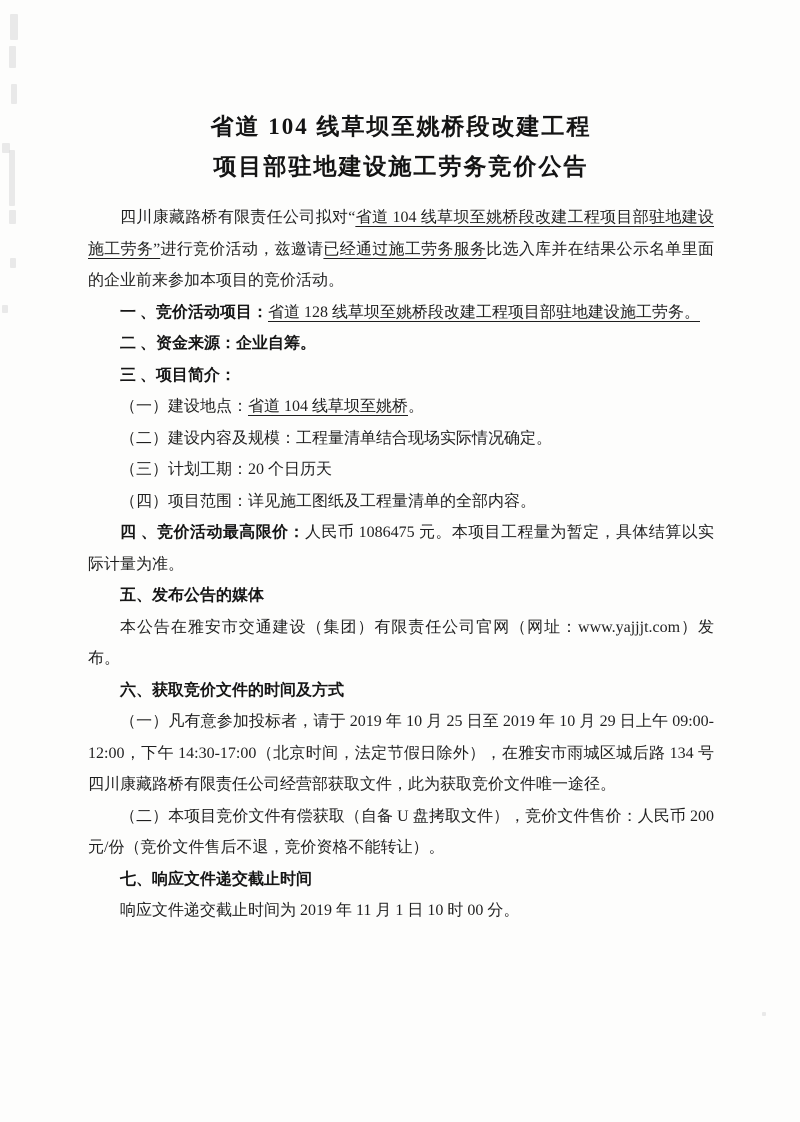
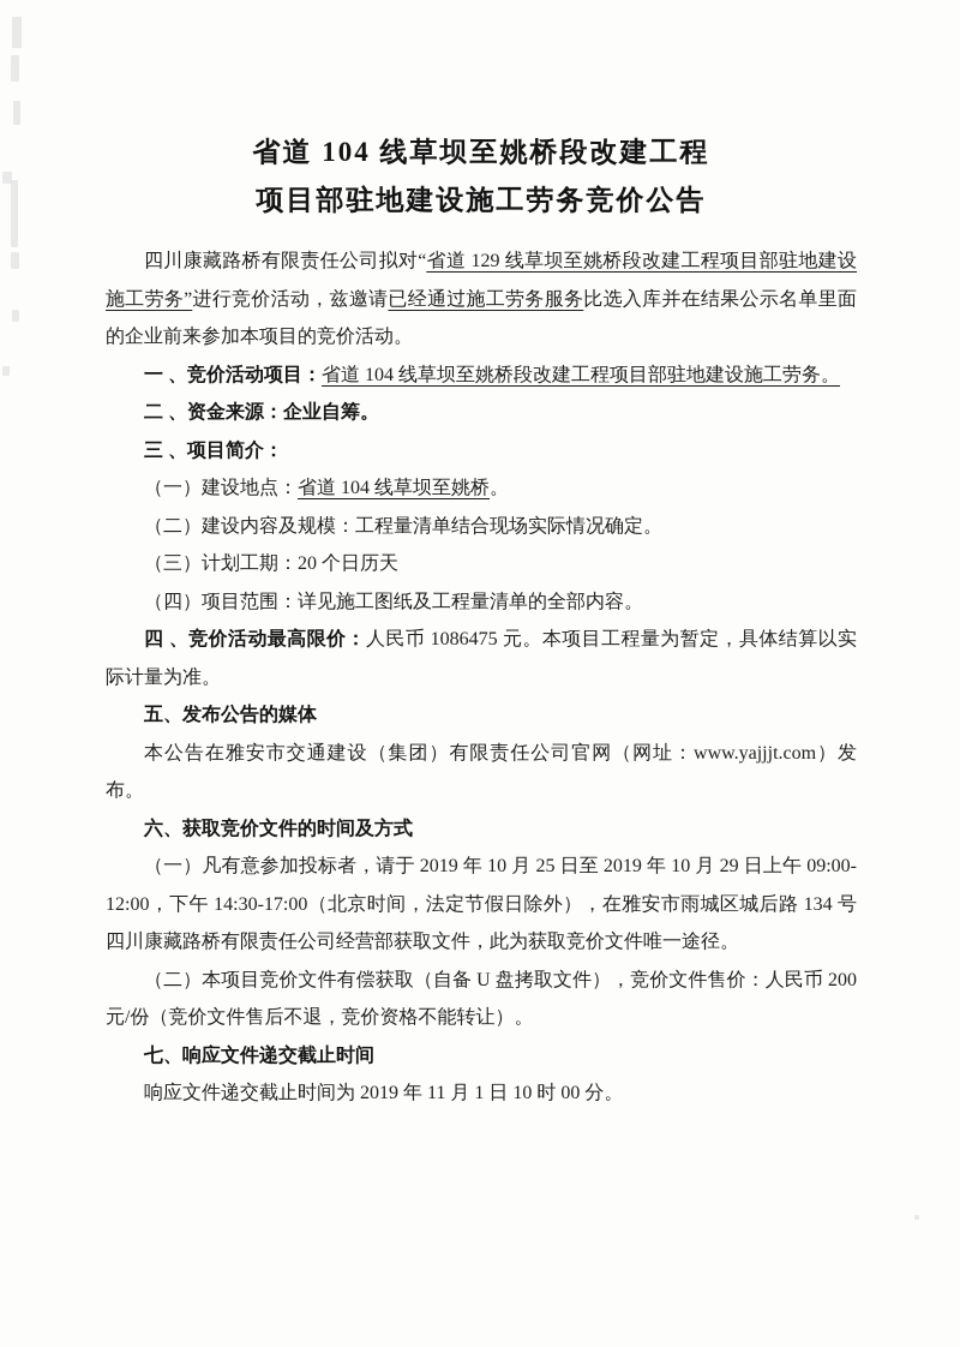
  省道 104 线草坝至姚桥段改建工程
  项目部驻地建设施工劳务竞价公告
- 四川康藏路桥有限责任公司拟对“省道 104 线草坝至姚桥段改建工程项目部驻地建设施工劳务”进行竞价活动，兹邀请已经通过施工劳务服务比选入库并在结果公示名单里面的企业前来参加本项目的竞价活动。
+ 四川康藏路桥有限责任公司拟对“省道 129 线草坝至姚桥段改建工程项目部驻地建设施工劳务”进行竞价活动，兹邀请已经通过施工劳务服务比选入库并在结果公示名单里面的企业前来参加本项目的竞价活动。
- 一 、竞价活动项目：省道 128 线草坝至姚桥段改建工程项目部驻地建设施工劳务。
+ 一 、竞价活动项目：省道 104 线草坝至姚桥段改建工程项目部驻地建设施工劳务。
  二 、资金来源：企业自筹。
  三 、项目简介：
  （一）建设地点：省道 104 线草坝至姚桥。
  （二）建设内容及规模：工程量清单结合现场实际情况确定。
  （三）计划工期：20 个日历天
  （四）项目范围：详见施工图纸及工程量清单的全部内容。
  四 、竞价活动最高限价：人民币 1086475 元。本项目工程量为暂定，具体结算以实际计量为准。
  五、发布公告的媒体
  本公告在雅安市交通建设（集团）有限责任公司官网（网址：www.yajjjt.com）发布。
  六、获取竞价文件的时间及方式
  （一）凡有意参加投标者，请于 2019 年 10 月 25 日至 2019 年 10 月 29 日上午 09:00-12:00，下午 14:30-17:00（北京时间，法定节假日除外），在雅安市雨城区城后路 134 号四川康藏路桥有限责任公司经营部获取文件，此为获取竞价文件唯一途径。
  （二）本项目竞价文件有偿获取（自备 U 盘拷取文件），竞价文件售价：人民币 200 元/份（竞价文件售后不退，竞价资格不能转让）。
  七、响应文件递交截止时间
  响应文件递交截止时间为 2019 年 11 月 1 日 10 时 00 分。
